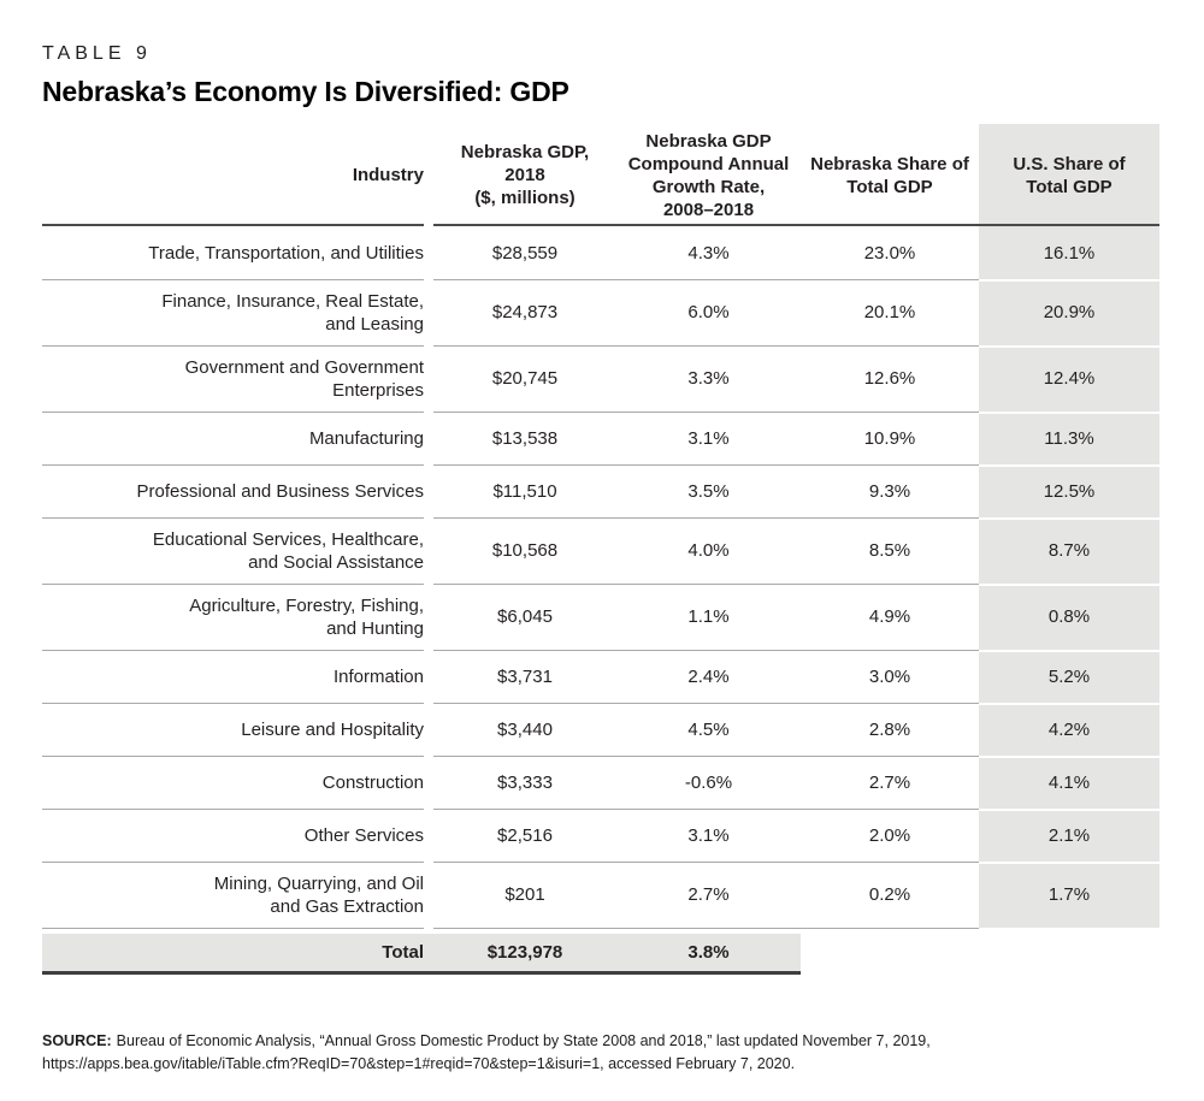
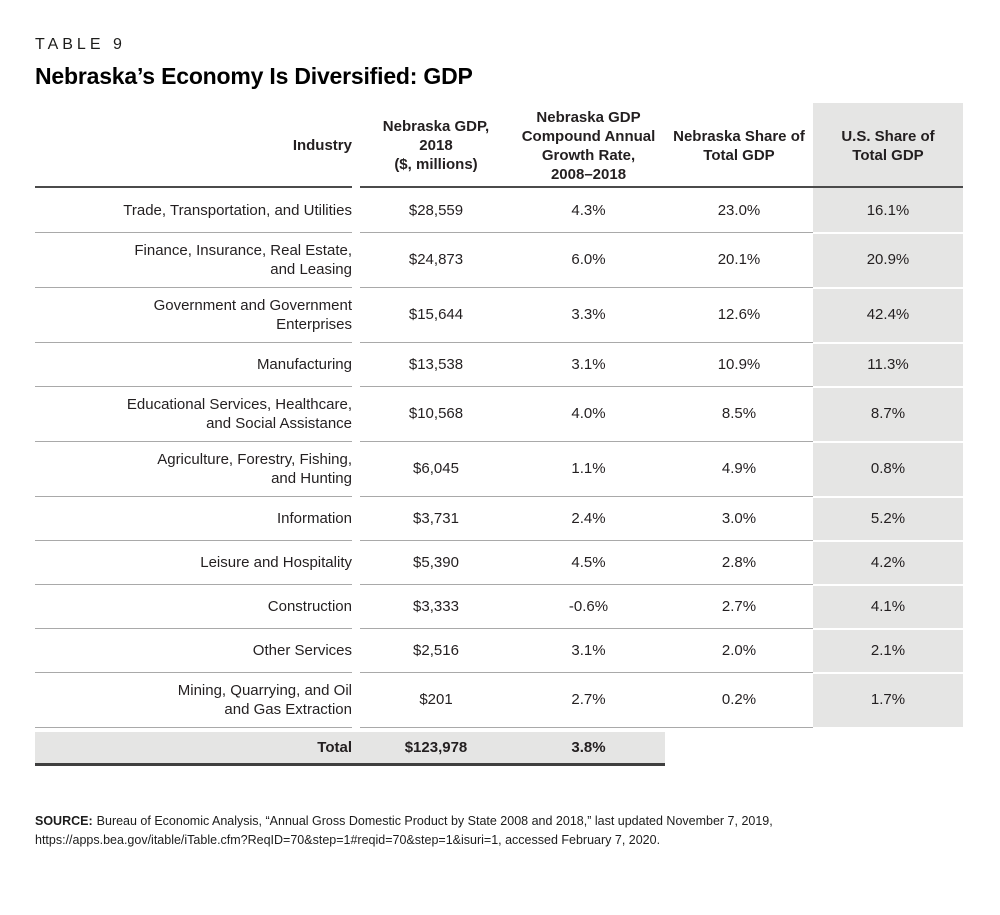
  TABLE 9
  Nebraska’s Economy Is Diversified: GDP
  Industry
  Nebraska GDP,
  2018
  ($, millions)
  Nebraska GDP
  Compound Annual
  Growth Rate,
  2008–2018
  Nebraska Share of
  Total GDP
  U.S. Share of
  Total GDP
  Trade, Transportation, and Utilities
  $28,559
  4.3%
  23.0%
  16.1%
  Finance, Insurance, Real Estate,
  and Leasing
  $24,873
  6.0%
  20.1%
  20.9%
  Government and Government
  Enterprises
- $20,745
+ $15,644
  3.3%
  12.6%
- 12.4%
+ 42.4%
  Manufacturing
  $13,538
  3.1%
  10.9%
  11.3%
- Professional and Business Services
- $11,510
- 3.5%
- 9.3%
- 12.5%
  Educational Services, Healthcare,
  and Social Assistance
  $10,568
  4.0%
  8.5%
  8.7%
  Agriculture, Forestry, Fishing,
  and Hunting
  $6,045
  1.1%
  4.9%
  0.8%
  Information
  $3,731
  2.4%
  3.0%
  5.2%
  Leisure and Hospitality
- $3,440
+ $5,390
  4.5%
  2.8%
  4.2%
  Construction
  $3,333
  -0.6%
  2.7%
  4.1%
  Other Services
  $2,516
  3.1%
  2.0%
  2.1%
  Mining, Quarrying, and Oil
  and Gas Extraction
  $201
  2.7%
  0.2%
  1.7%
  Total
  $123,978
  3.8%
  SOURCE: Bureau of Economic Analysis, “Annual Gross Domestic Product by State 2008 and 2018,” last updated November 7, 2019, https://apps.bea.gov/itable/iTable.cfm?ReqID=70&step=1#reqid=70&step=1&isuri=1, accessed February 7, 2020.
